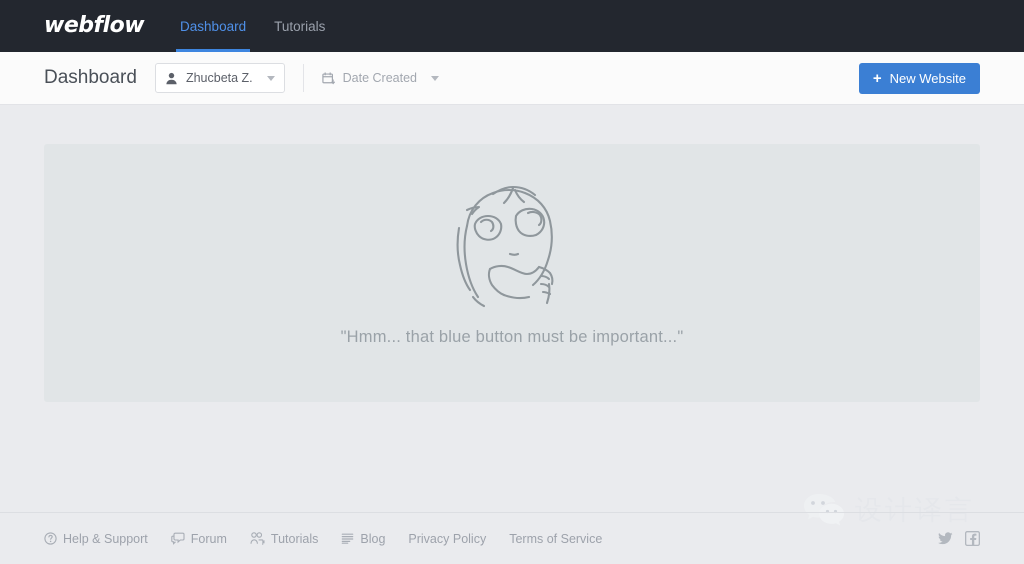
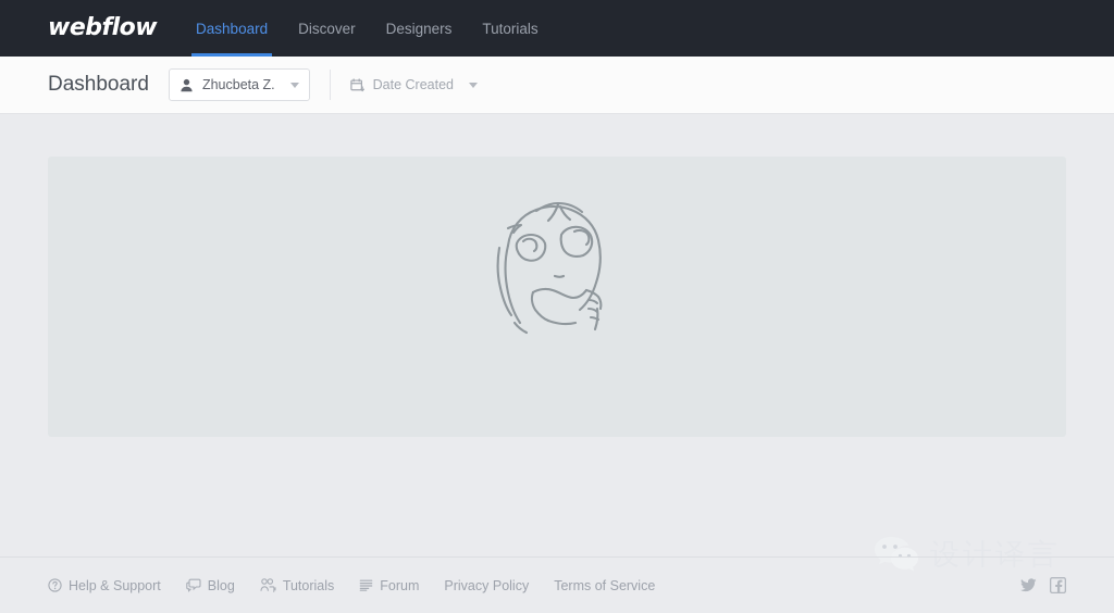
  webflow
  Dashboard
+ Discover
+ Designers
  Tutorials
  Dashboard
  Zhucbeta Z.
  Date Created
- +
- New Website
- "Hmm... that blue button must be important..."
  Help & Support
- Forum
+ Blog
  Tutorials
- Blog
+ Forum
  Privacy Policy
  Terms of Service
